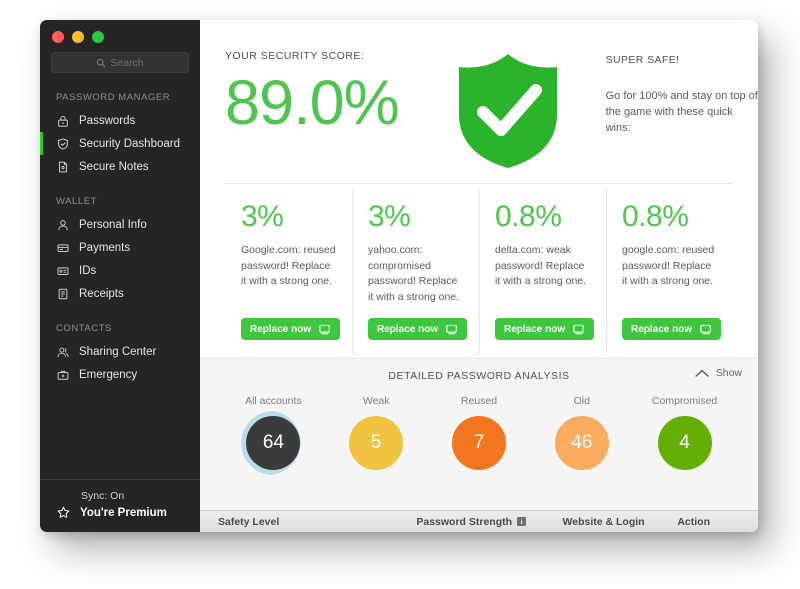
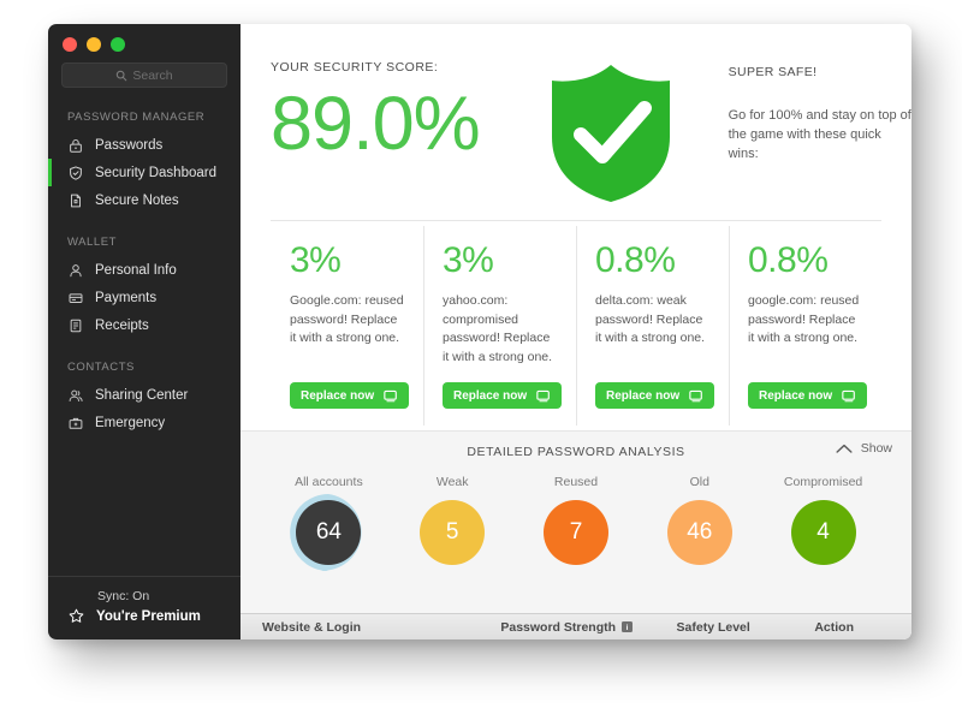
  Search
  PASSWORD MANAGER
  Passwords
  Security Dashboard
  Secure Notes
  WALLET
  Personal Info
  Payments
- IDs
  Receipts
  CONTACTS
  Sharing Center
  Emergency
  Sync: On
  You're Premium
  YOUR SECURITY SCORE:
  89.0%
  SUPER SAFE!
  Go for 100% and stay on top of the game with these quick wins:
  3%
  Google.com: reused password! Replace it with a strong one.
  Replace now
  3%
  yahoo.com: compromised password! Replace it with a strong one.
  Replace now
  0.8%
  delta.com: weak password! Replace it with a strong one.
  Replace now
  0.8%
  google.com: reused password! Replace it with a strong one.
  Replace now
  DETAILED PASSWORD ANALYSIS
  Show
  All accounts
  64
  Weak
  5
  Reused
  7
  Old
  46
  Compromised
  4
- Safety Level
+ Website & Login
  Password Strength
- Website & Login
+ Safety Level
  Action
